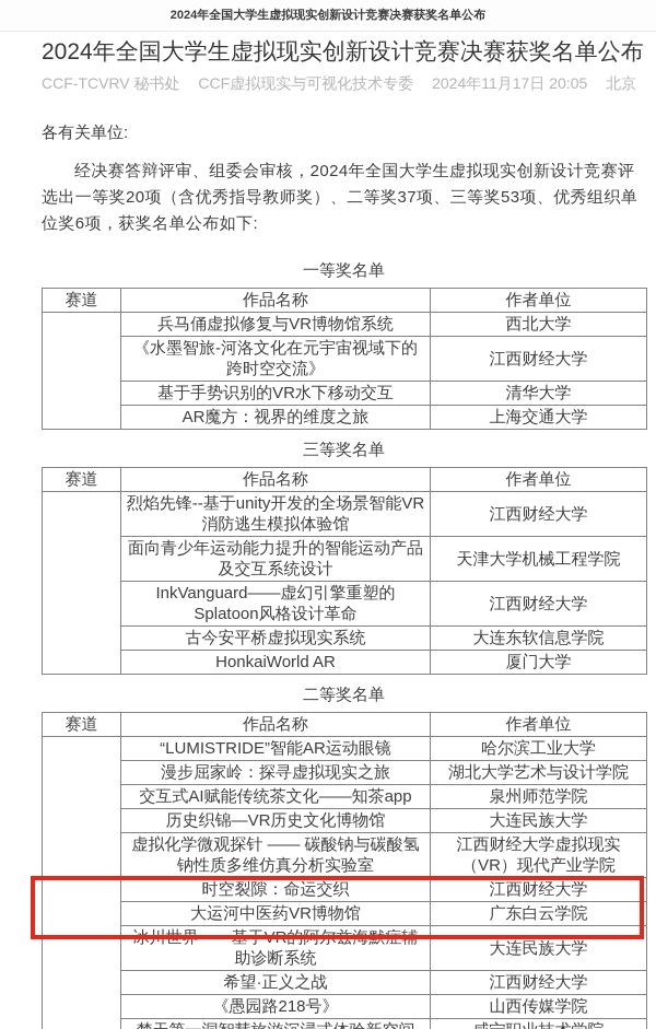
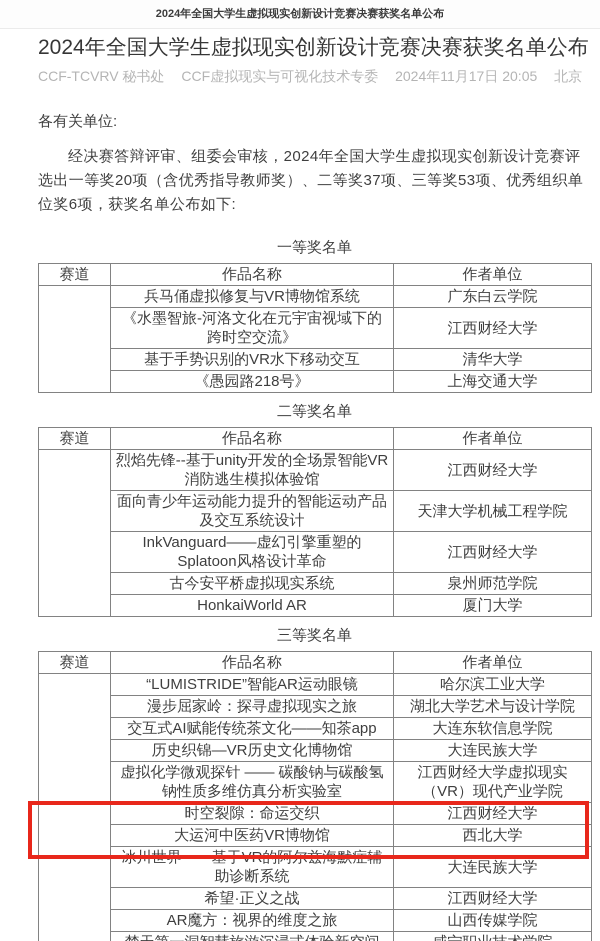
  2024年全国大学生虚拟现实创新设计竞赛决赛获奖名单公布
  2024年全国大学生虚拟现实创新设计竞赛决赛获奖名单公布
  CCF-TCVRV 秘书处 CCF虚拟现实与可视化技术专委 2024年11月17日 20:05 北京
  各有关单位:
  经决赛答辩评审、组委会审核，2024年全国大学生虚拟现实创新设计竞赛评选出一等奖20项（含优秀指导教师奖）、二等奖37项、三等奖53项、优秀组织单位奖6项，获奖名单公布如下:
  一等奖名单
  赛道	作品名称	作者单位
- 	兵马俑虚拟修复与VR博物馆系统	西北大学
+ 	兵马俑虚拟修复与VR博物馆系统	广东白云学院
  《水墨智旅-河洛文化在元宇宙视域下的跨时空交流》	江西财经大学
  基于手势识别的VR水下移动交互	清华大学
- AR魔方：视界的维度之旅	上海交通大学
+ 《愚园路218号》	上海交通大学
- 三等奖名单
+ 二等奖名单
  赛道	作品名称	作者单位
  	烈焰先锋--基于unity开发的全场景智能VR消防逃生模拟体验馆	江西财经大学
  面向青少年运动能力提升的智能运动产品及交互系统设计	天津大学机械工程学院
  InkVanguard——虚幻引擎重塑的Splatoon风格设计革命	江西财经大学
- 古今安平桥虚拟现实系统	大连东软信息学院
+ 古今安平桥虚拟现实系统	泉州师范学院
  HonkaiWorld AR	厦门大学
- 二等奖名单
+ 三等奖名单
  赛道	作品名称	作者单位
  	“LUMISTRIDE”智能AR运动眼镜	哈尔滨工业大学
  漫步屈家岭：探寻虚拟现实之旅	湖北大学艺术与设计学院
- 交互式AI赋能传统茶文化——知茶app	泉州师范学院
+ 交互式AI赋能传统茶文化——知茶app	大连东软信息学院
  历史织锦—VR历史文化博物馆	大连民族大学
  虚拟化学微观探针 —— 碳酸钠与碳酸氢钠性质多维仿真分析实验室	江西财经大学虚拟现实（VR）现代产业学院
  时空裂隙：命运交织	江西财经大学
- 大运河中医药VR博物馆	广东白云学院
+ 大运河中医药VR博物馆	西北大学
  冰川世界——基于VR的阿尔兹海默症辅助诊断系统	大连民族大学
  希望·正义之战	江西财经大学
- 《愚园路218号》	山西传媒学院
+ AR魔方：视界的维度之旅	山西传媒学院
